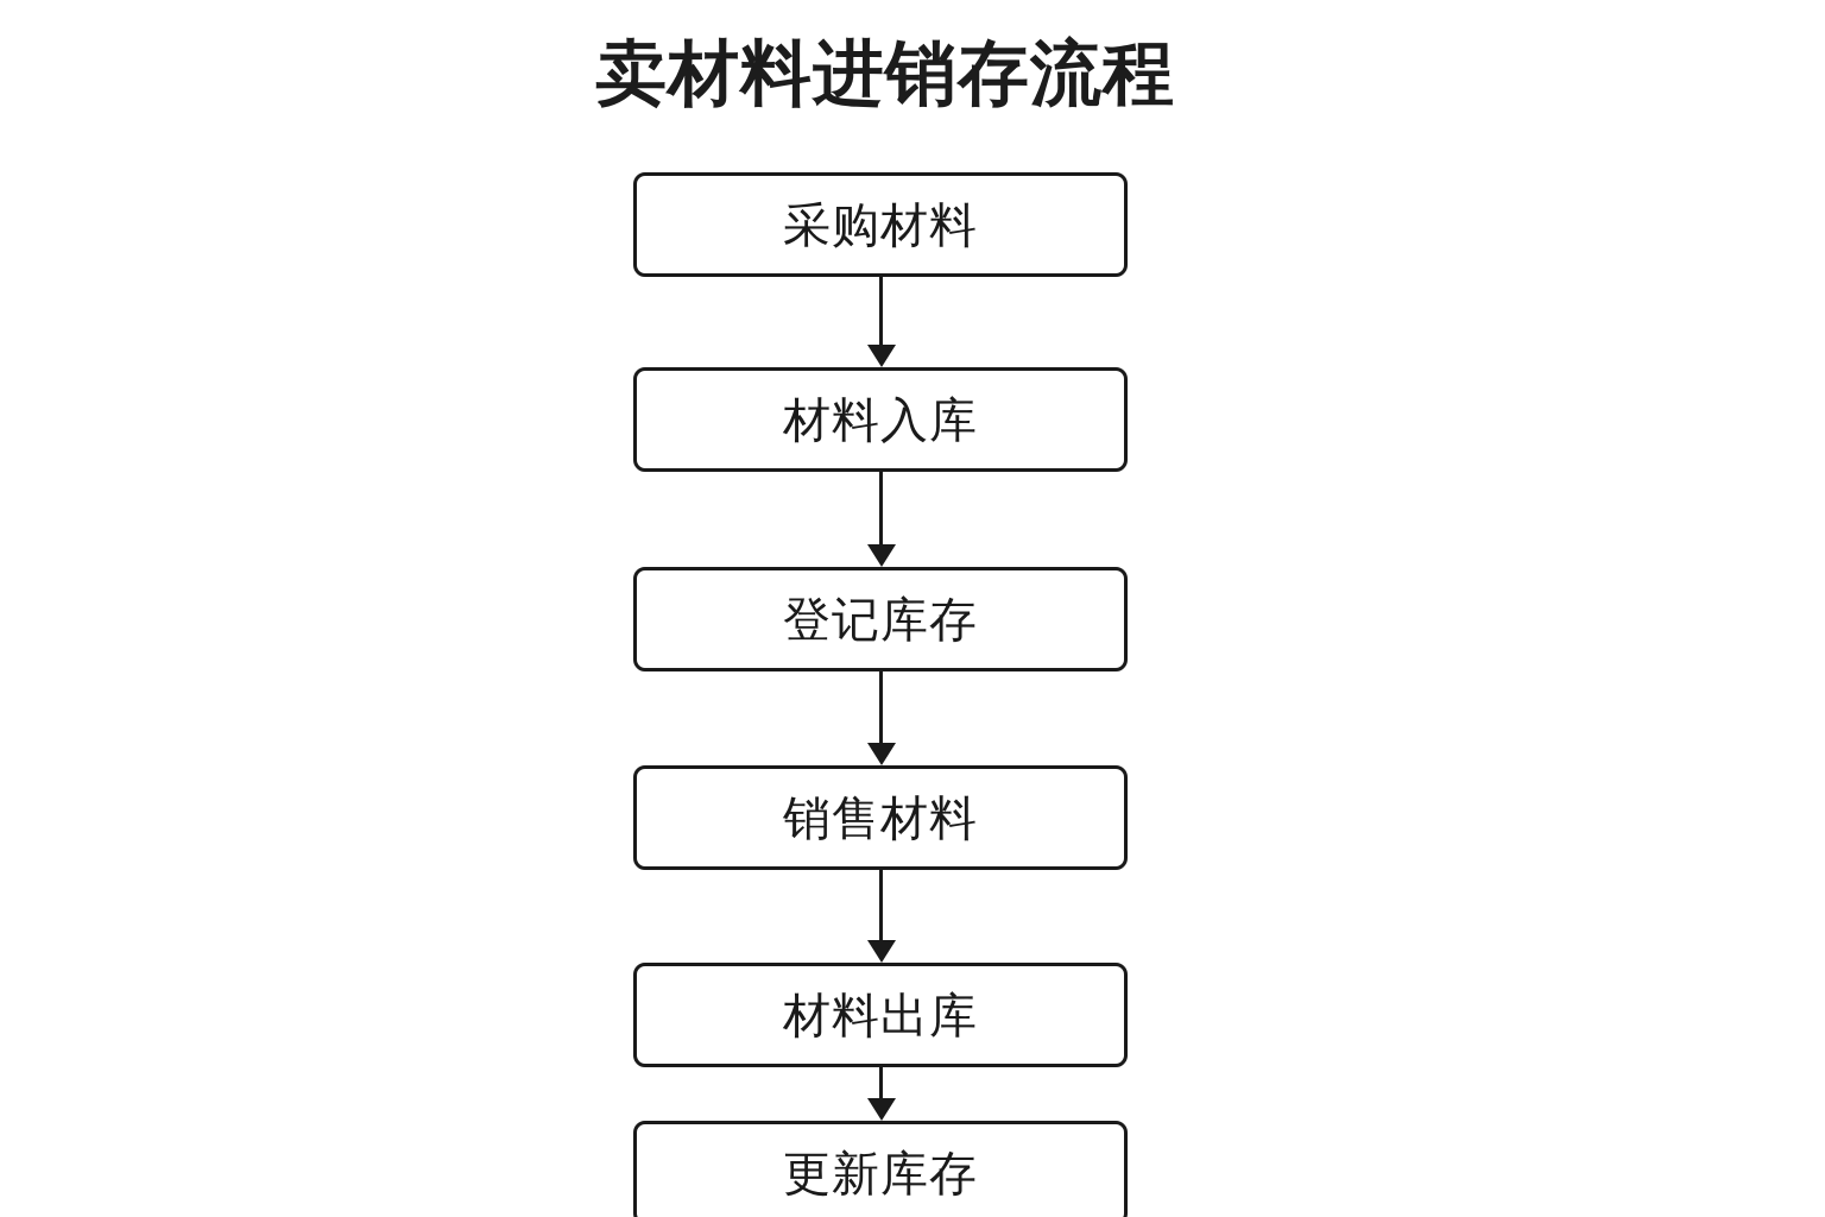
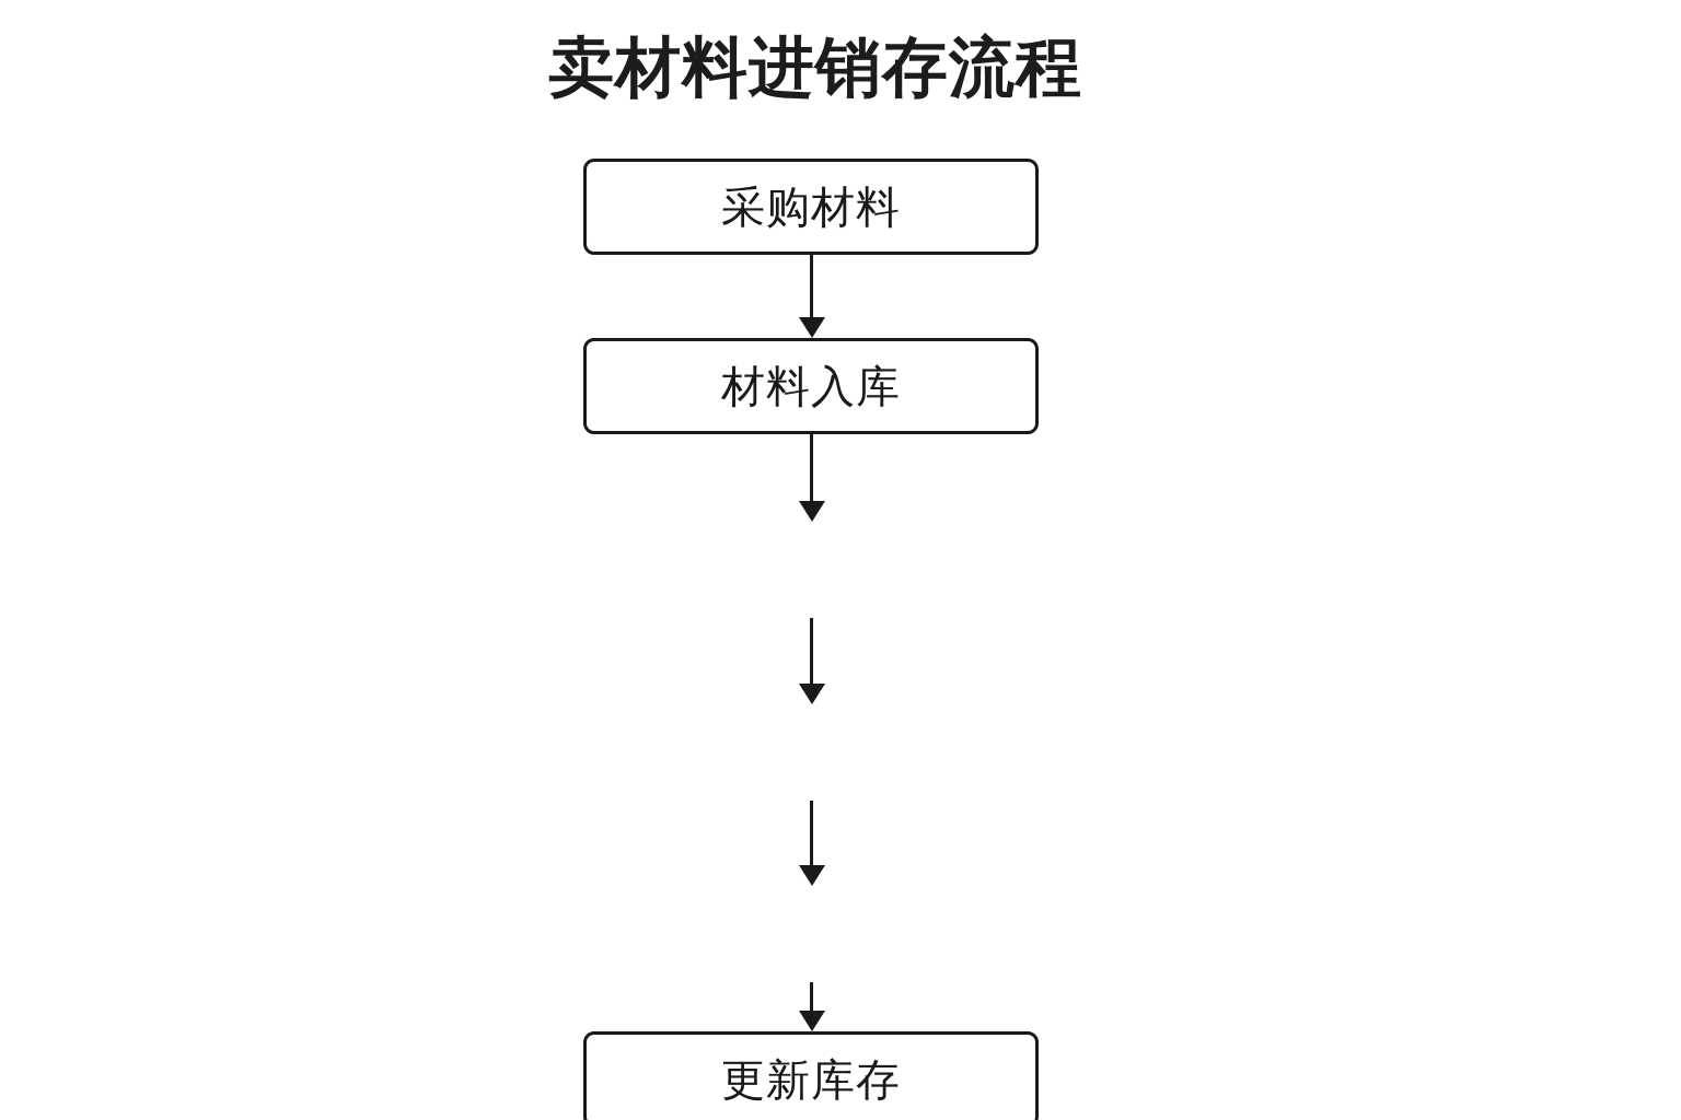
  卖材料进销存流程
  采购材料
  材料入库
- 登记库存
- 销售材料
- 材料出库
  更新库存
